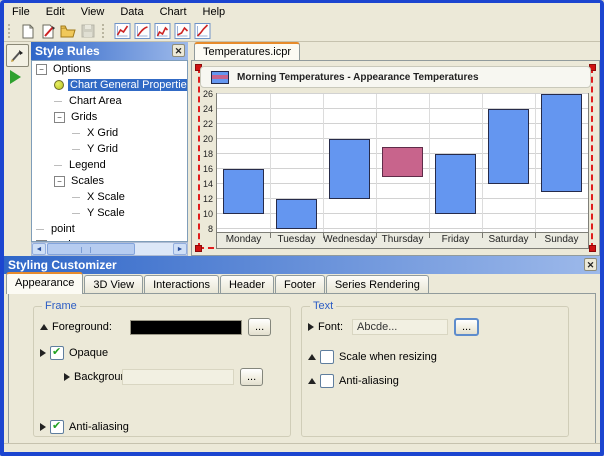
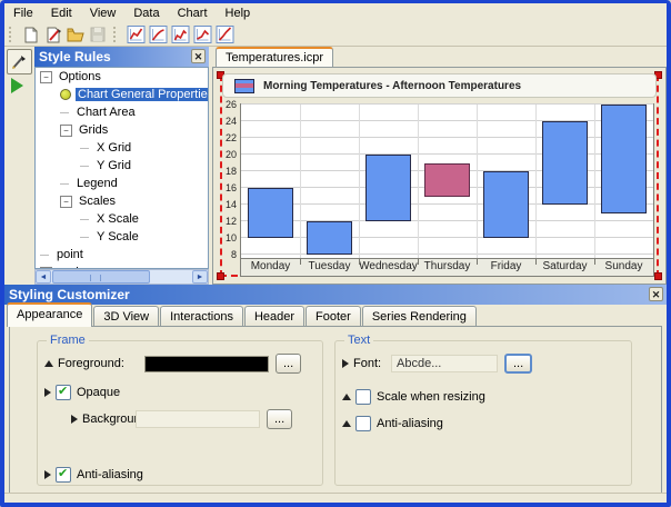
  File
  Edit
  View
  Data
  Chart
  Help
  Style Rules
  ✕
  −
  Options
  Chart General Propertie
  Chart Area
  −
  Grids
  X Grid
  Y Grid
  Legend
  −
  Scales
  X Scale
  Y Scale
  point
  Temperatures.icpr
- Morning Temperatures - Appearance Temperatures
+ Morning Temperatures - Afternoon Temperatures
  8
  10
  12
  14
  16
  18
  20
  22
  24
  26
  Monday
  Tuesday
  Wednesday
  Thursday
  Friday
  Saturday
  Sunday
  Styling Customizer
  ✕
  Appearance
  3D View
  Interactions
  Header
  Footer
  Series Rendering
  Frame
  Foreground:
  ...
  Opaque
  Backgrou
  ...
  Anti-aliasing
  Text
  Font:
  Abcde...
  ...
  Scale when resizing
  Anti-aliasing
